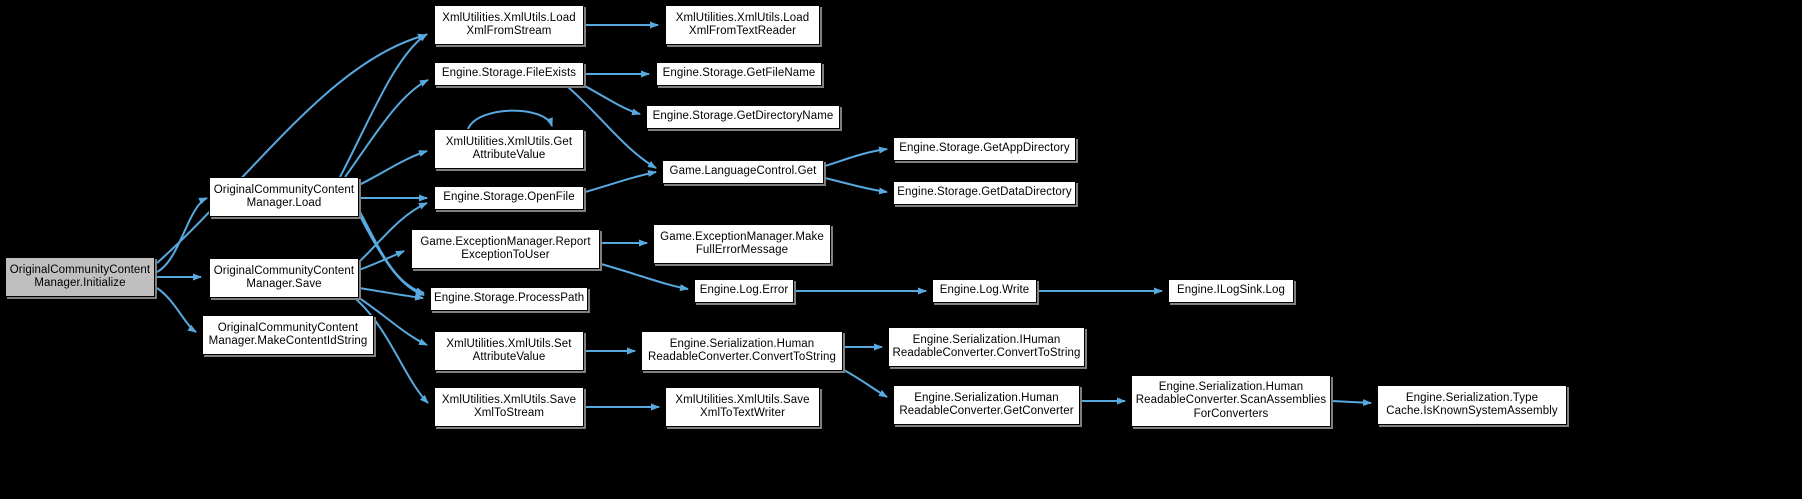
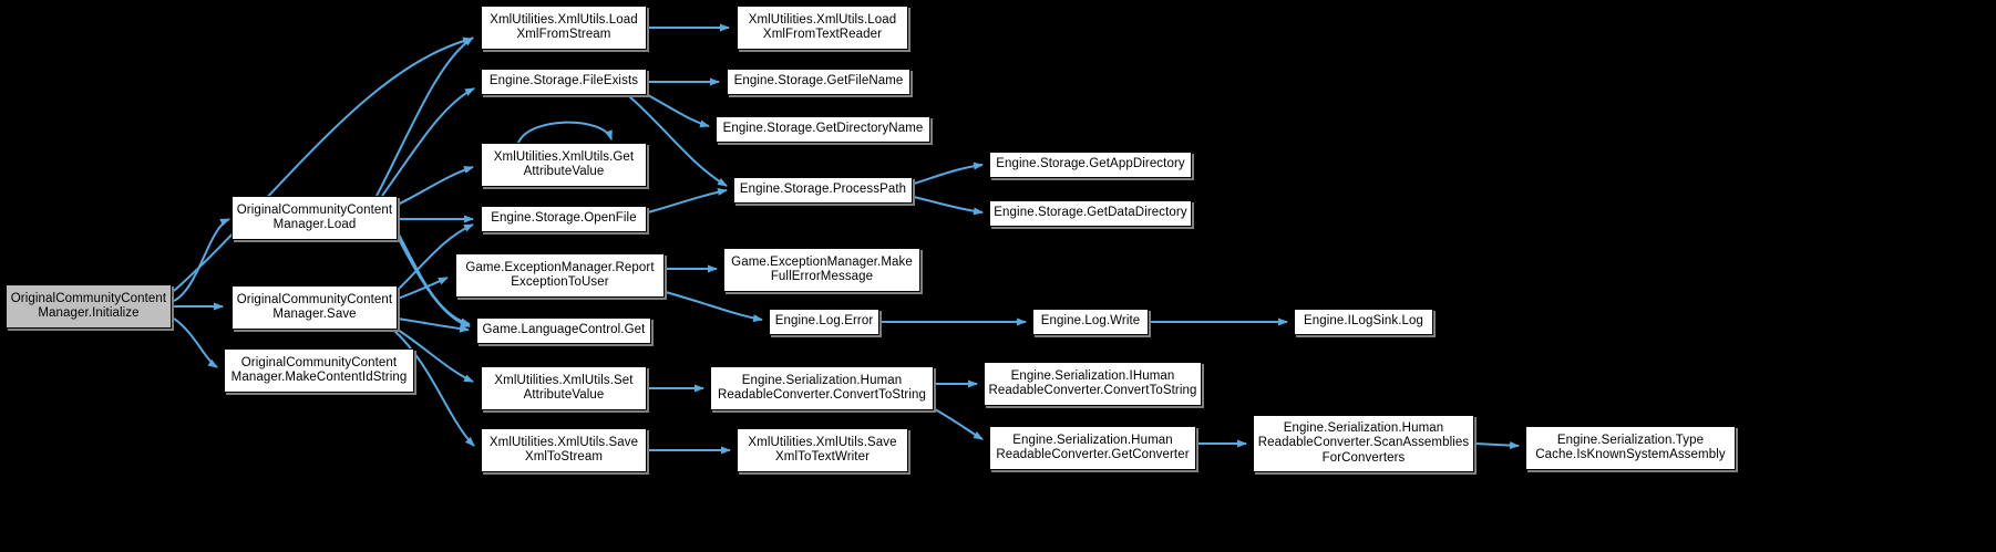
  OriginalCommunityContent
  Manager.Initialize
  OriginalCommunityContent
  Manager.Load
  OriginalCommunityContent
  Manager.Save
  OriginalCommunityContent
  Manager.MakeContentIdString
  XmlUtilities.XmlUtils.Load
  XmlFromStream
  Engine.Storage.FileExists
  XmlUtilities.XmlUtils.Get
  AttributeValue
  Engine.Storage.OpenFile
  Game.ExceptionManager.Report
  ExceptionToUser
- Engine.Storage.ProcessPath
+ Game.LanguageControl.Get
  XmlUtilities.XmlUtils.Set
  AttributeValue
  XmlUtilities.XmlUtils.Save
  XmlToStream
  XmlUtilities.XmlUtils.Load
  XmlFromTextReader
  Engine.Storage.GetFileName
  Engine.Storage.GetDirectoryName
- Game.LanguageControl.Get
+ Engine.Storage.ProcessPath
  Game.ExceptionManager.Make
  FullErrorMessage
  Engine.Log.Error
  Engine.Serialization.Human
  ReadableConverter.ConvertToString
  XmlUtilities.XmlUtils.Save
  XmlToTextWriter
  Engine.Storage.GetAppDirectory
  Engine.Storage.GetDataDirectory
  Engine.Log.Write
  Engine.Serialization.IHuman
  ReadableConverter.ConvertToString
  Engine.Serialization.Human
  ReadableConverter.GetConverter
  Engine.ILogSink.Log
  Engine.Serialization.Human
  ReadableConverter.ScanAssemblies
  ForConverters
  Engine.Serialization.Type
  Cache.IsKnownSystemAssembly
